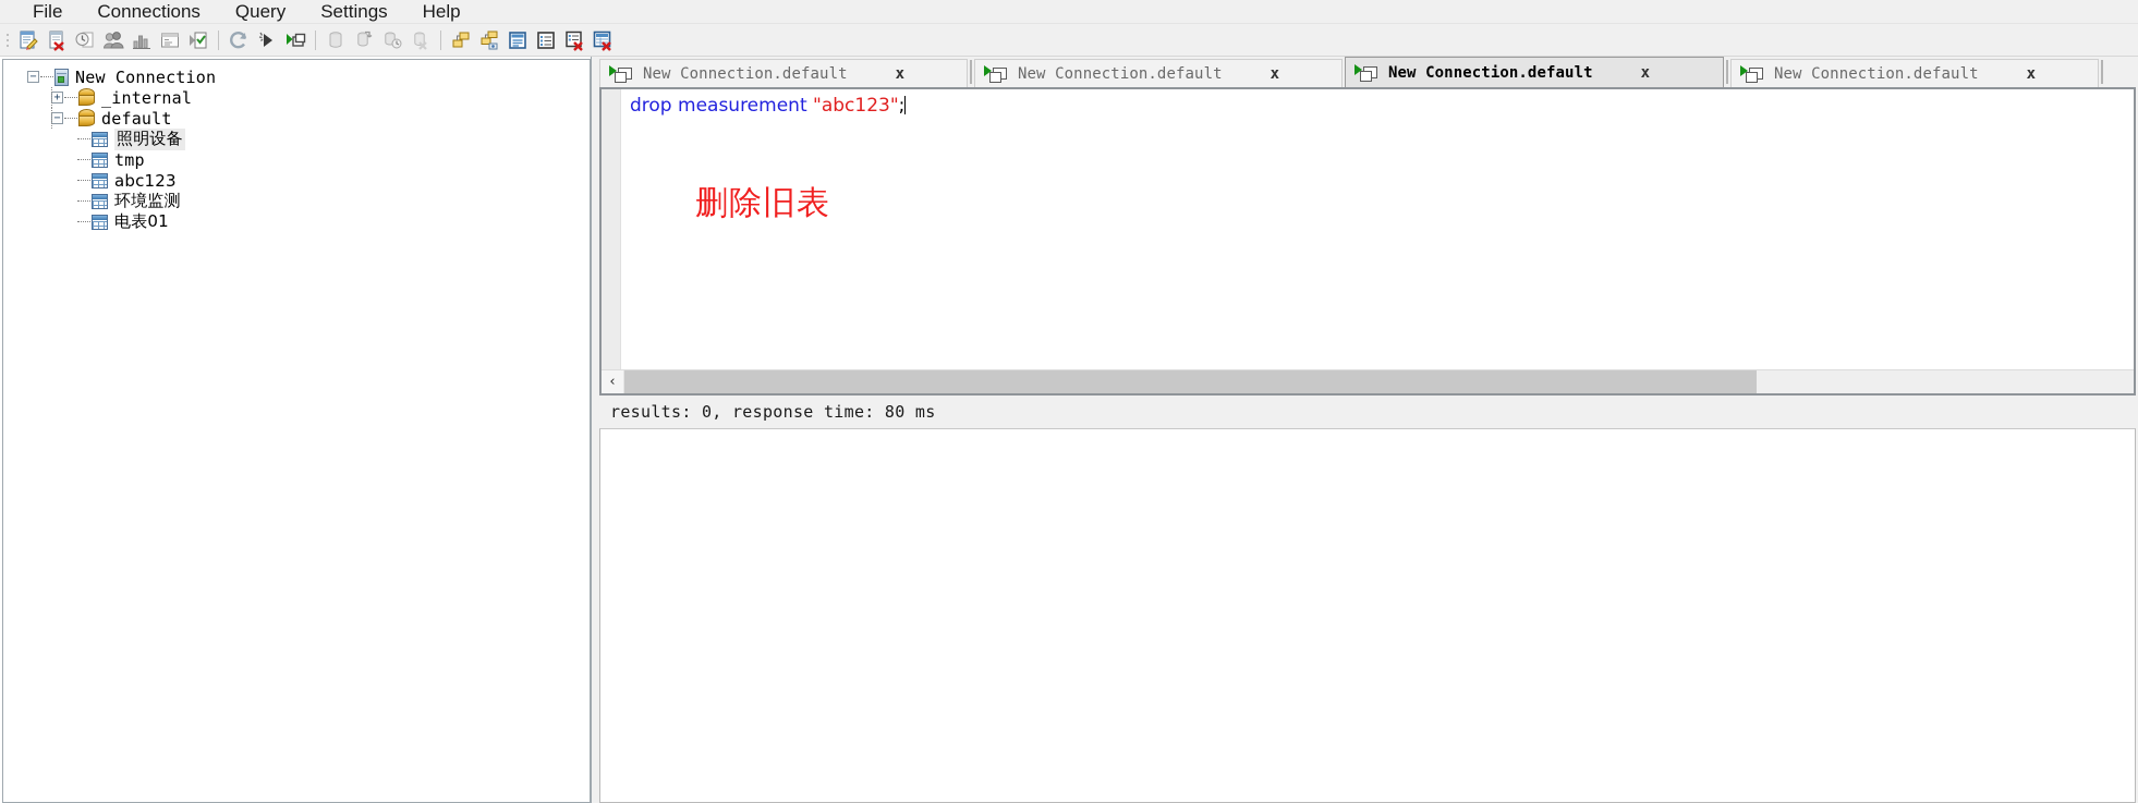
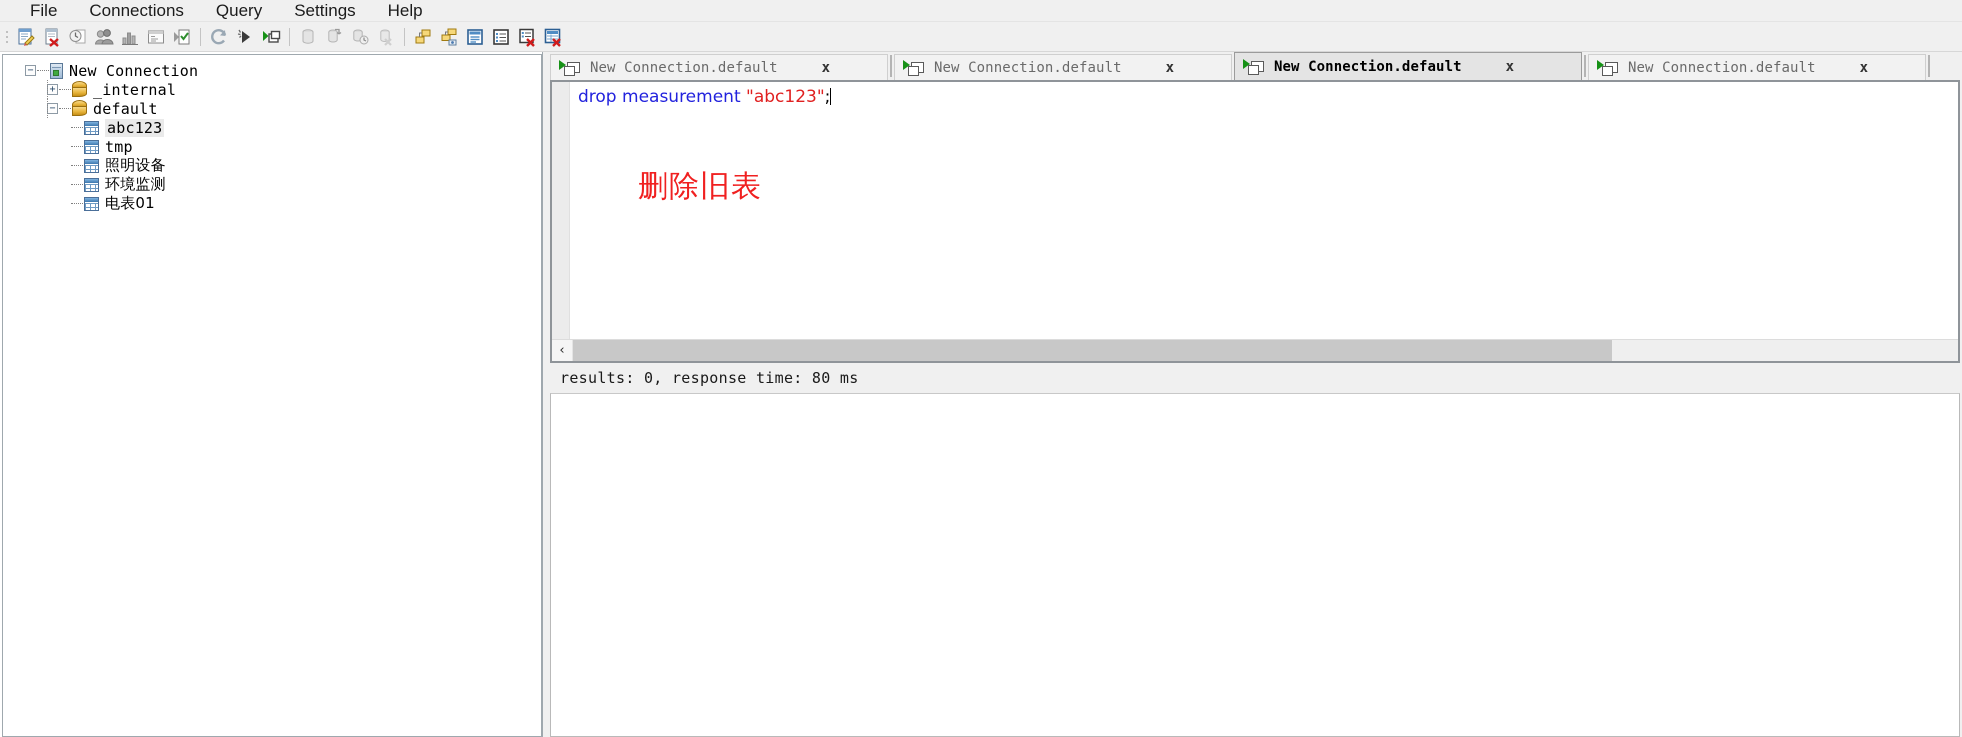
  File
  Connections
  Query
  Settings
  Help
  −
  New Connection
  +
  _internal
  −
  default
- 照明设备
+ abc123
  tmp
- abc123
+ 照明设备
  环境监测
  电表01
  New Connection.default
  x
  New Connection.default
  x
  New Connection.default
  x
  New Connection.default
  x
  drop measurement "abc123";
  删除旧表
  ‹
  results: 0, response time: 80 ms
